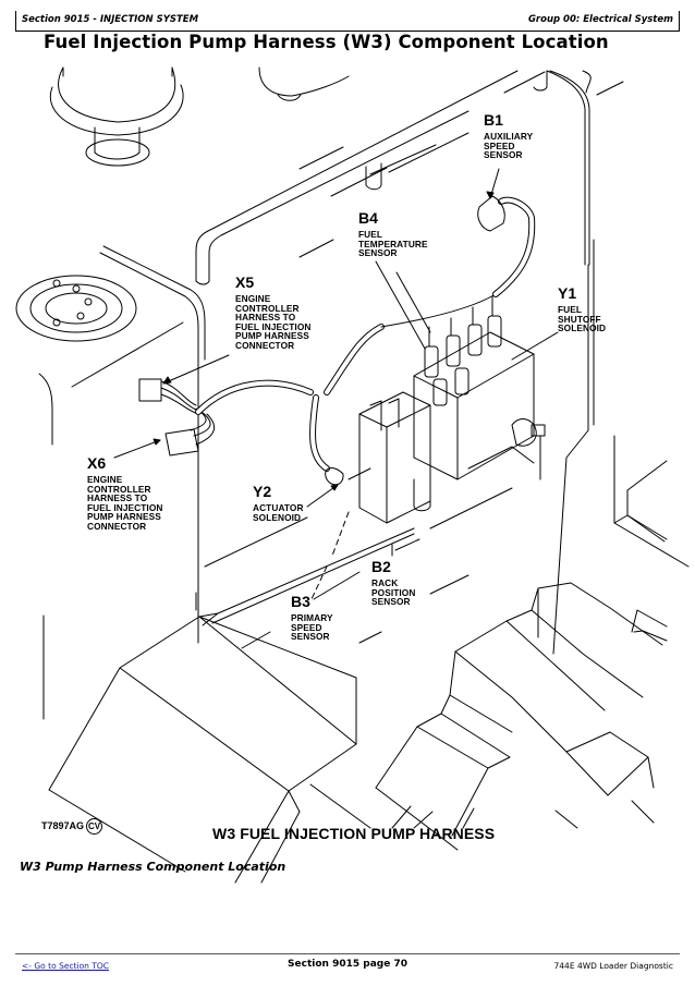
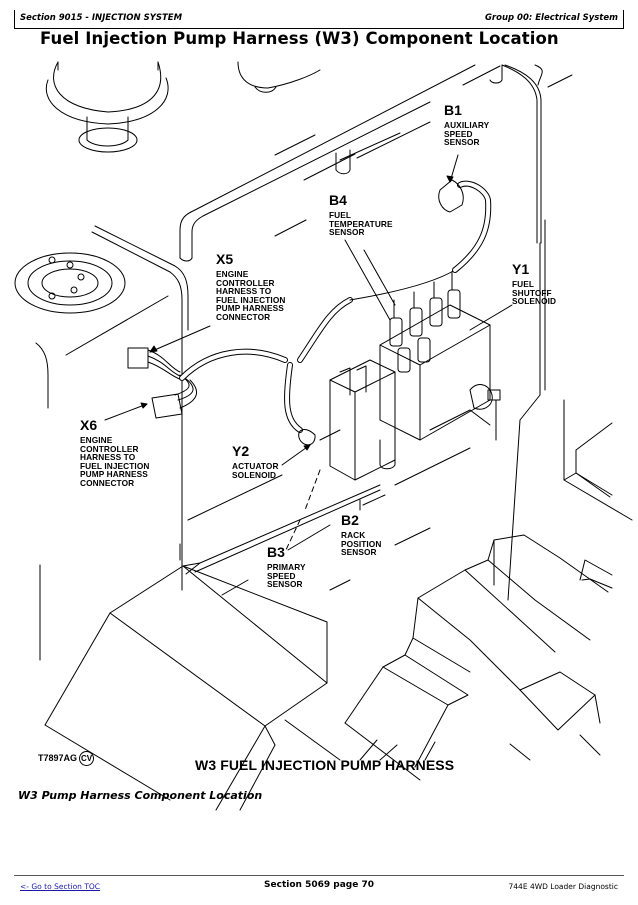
  Section 9015 - INJECTION SYSTEM
  Group 00: Electrical System
  Fuel Injection Pump Harness (W3) Component Location
  B1
  AUXILIARY
  SPEED
  SENSOR
  B4
  FUEL
  TEMPERATURE
  SENSOR
  Y1
  FUEL
  SHUTOFF
  SOLENOID
  X5
  ENGINE
  CONTROLLER
  HARNESS TO
  FUEL INJECTION
  PUMP HARNESS
  CONNECTOR
  X6
  ENGINE
  CONTROLLER
  HARNESS TO
  FUEL INJECTION
  PUMP HARNESS
  CONNECTOR
  Y2
  ACTUATOR
  SOLENOID
  B2
  RACK
  POSITION
  SENSOR
  B3
  PRIMARY
  SPEED
  SENSOR
  T7897AG CV
  W3 FUEL INJECTION PUMP HARNESS
  W3 Pump Harness Component Location
  <- Go to Section TOC
- Section 9015 page 70
+ Section 5069 page 70
  744E 4WD Loader Diagnostic
